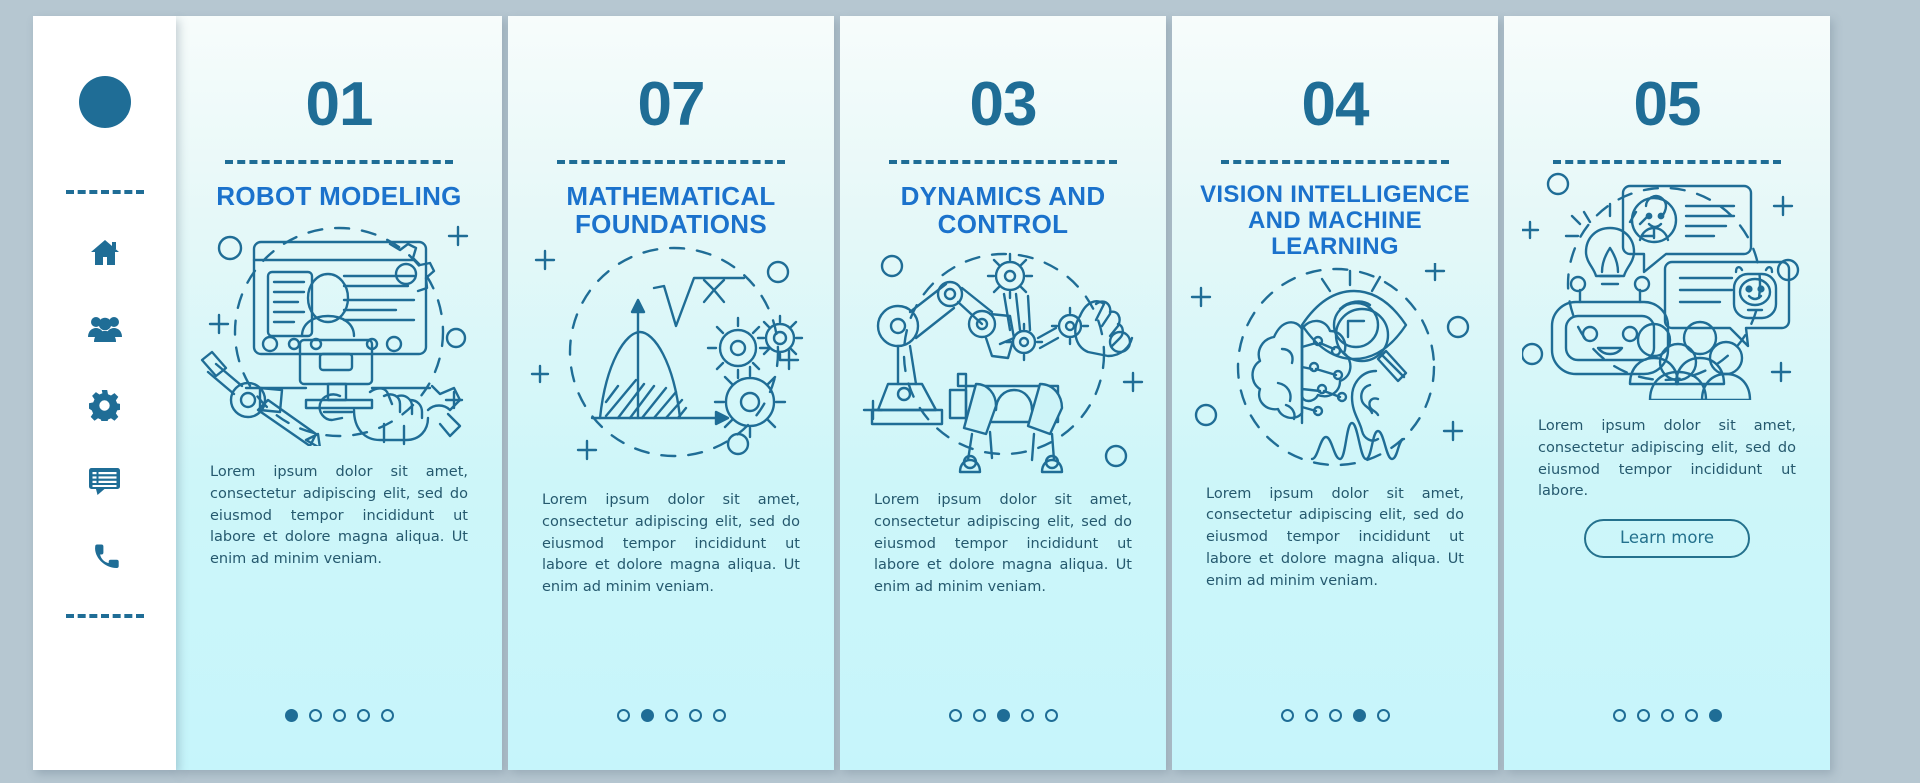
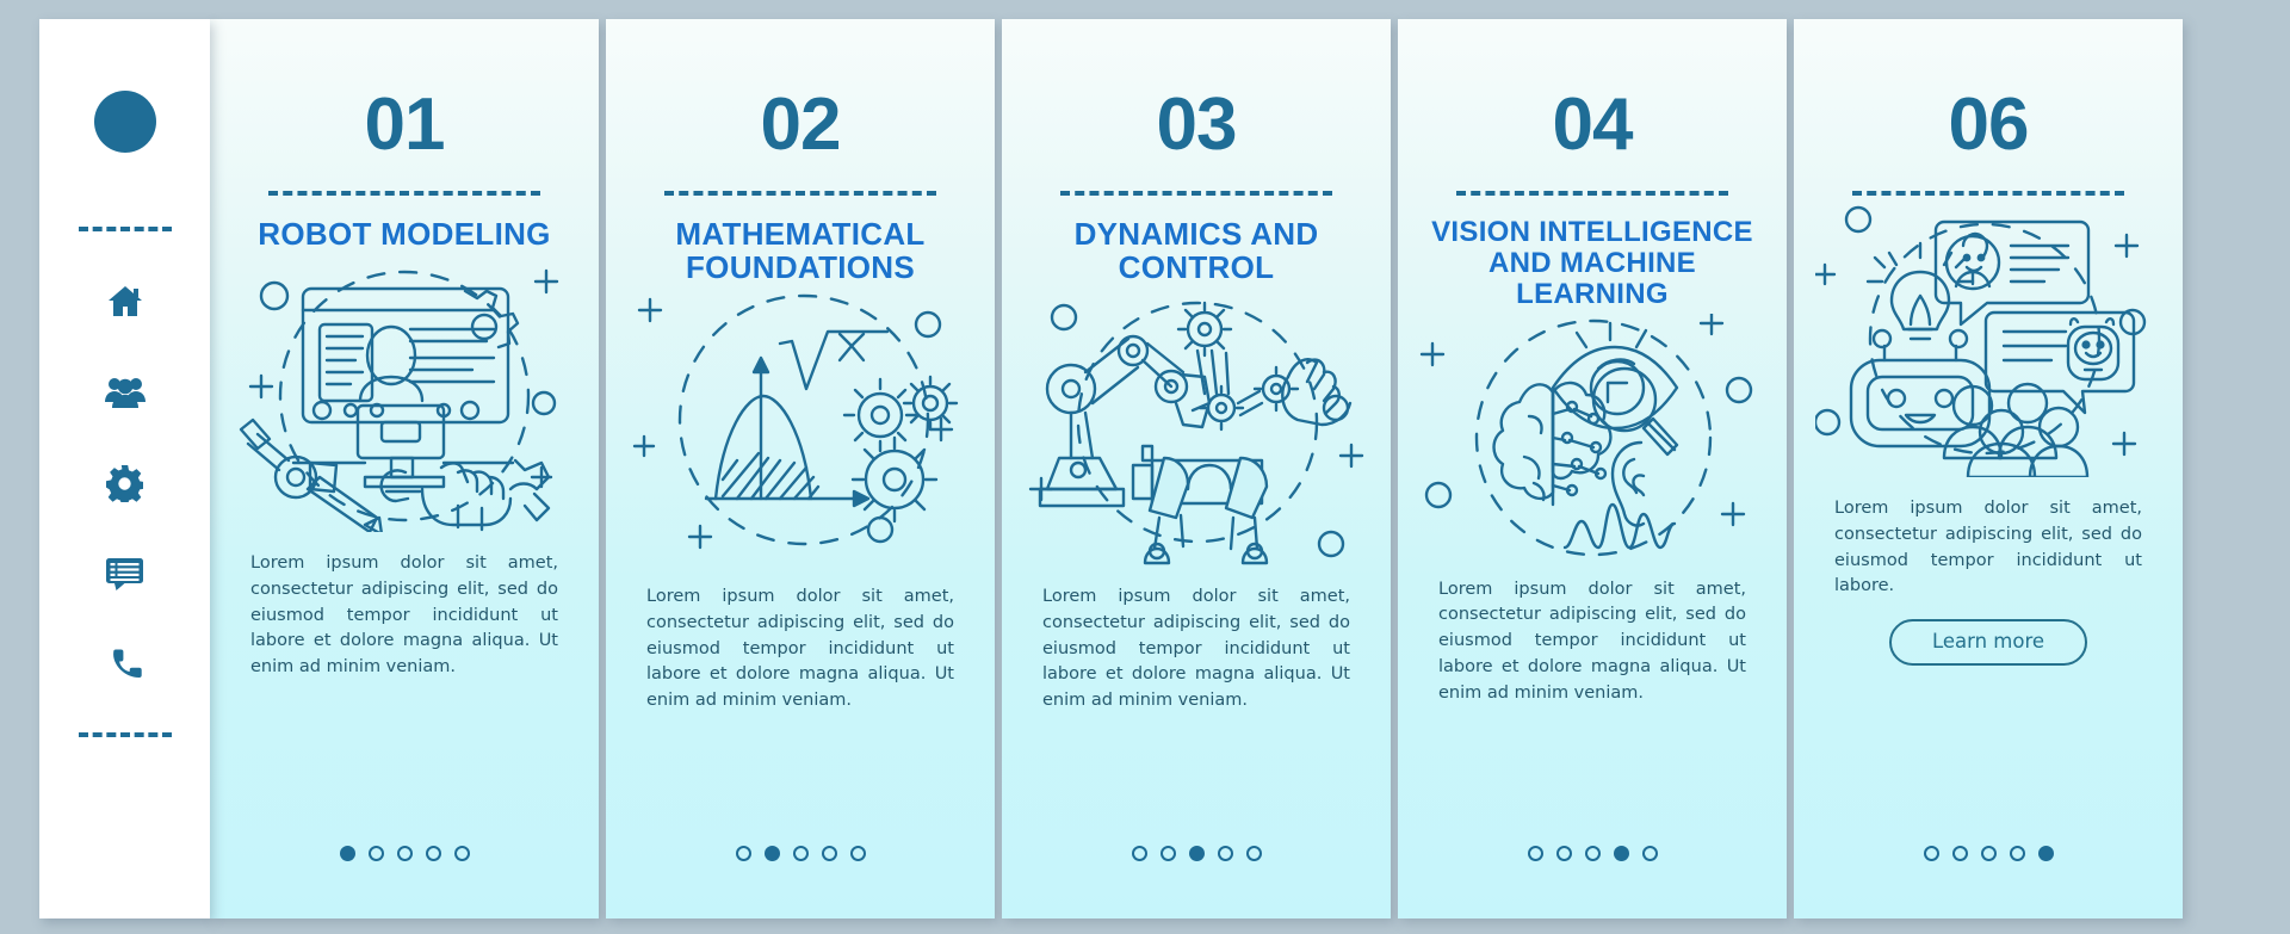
  01
  ROBOT MODELING
  Lorem ipsum dolor sit amet, consectetur adipiscing elit, sed do eiusmod tempor incididunt ut labore et dolore magna aliqua. Ut enim ad minim veniam.
- 07
+ 02
  MATHEMATICAL FOUNDATIONS
  Lorem ipsum dolor sit amet, consectetur adipiscing elit, sed do eiusmod tempor incididunt ut labore et dolore magna aliqua. Ut enim ad minim veniam.
  03
  DYNAMICS AND CONTROL
  Lorem ipsum dolor sit amet, consectetur adipiscing elit, sed do eiusmod tempor incididunt ut labore et dolore magna aliqua. Ut enim ad minim veniam.
  04
  VISION INTELLIGENCE AND MACHINE LEARNING
  Lorem ipsum dolor sit amet, consectetur adipiscing elit, sed do eiusmod tempor incididunt ut labore et dolore magna aliqua. Ut enim ad minim veniam.
- 05
+ 06
  Lorem ipsum dolor sit amet, consectetur adipiscing elit, sed do eiusmod tempor incididunt ut labore.
  Learn more
